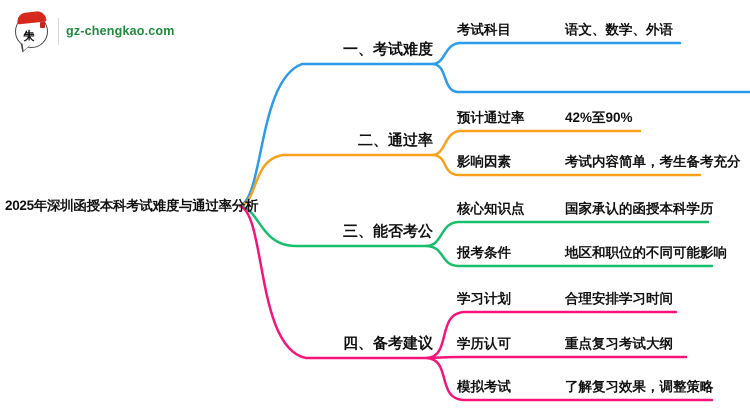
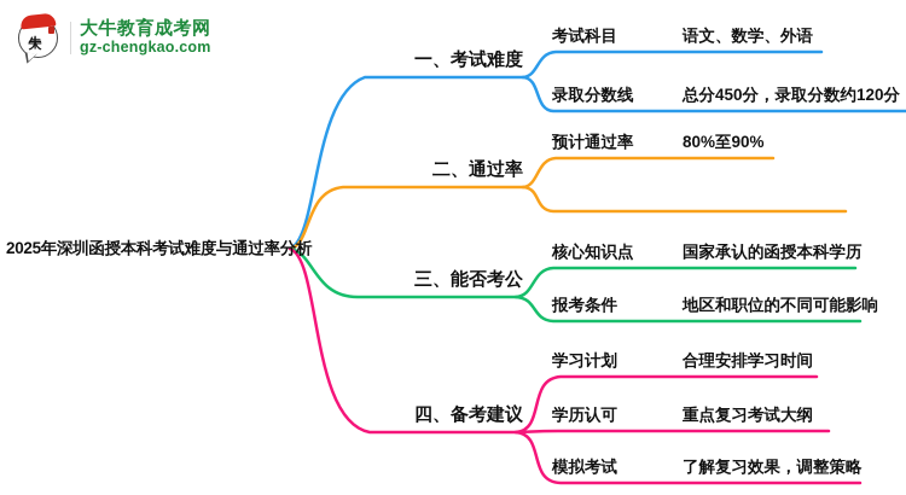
+ 大牛教育成考网
  gz-chengkao.com
  2025年深圳函授本科考试难度与通过率分析
  一、考试难度
  二、通过率
  三、能否考公
  四、备考建议
  考试科目
  语文、数学、外语
+ 录取分数线
+ 总分450分，录取分数约120分
  预计通过率
- 42%至90%
+ 80%至90%
- 影响因素
- 考试内容简单，考生备考充分
  核心知识点
  国家承认的函授本科学历
  报考条件
  地区和职位的不同可能影响
  学习计划
  合理安排学习时间
  学历认可
  重点复习考试大纲
  模拟考试
  了解复习效果，调整策略
